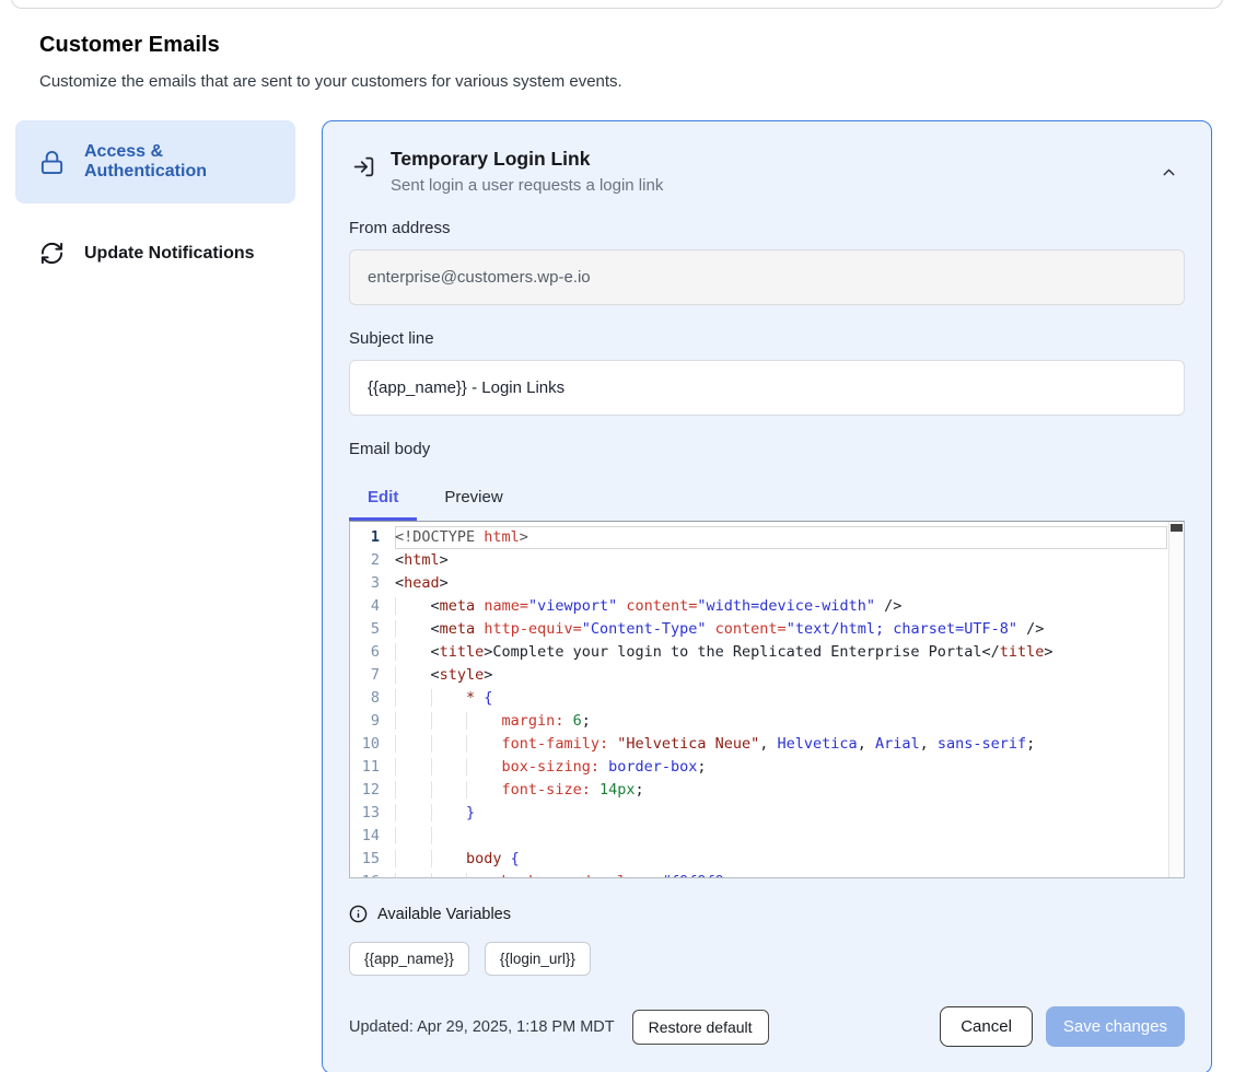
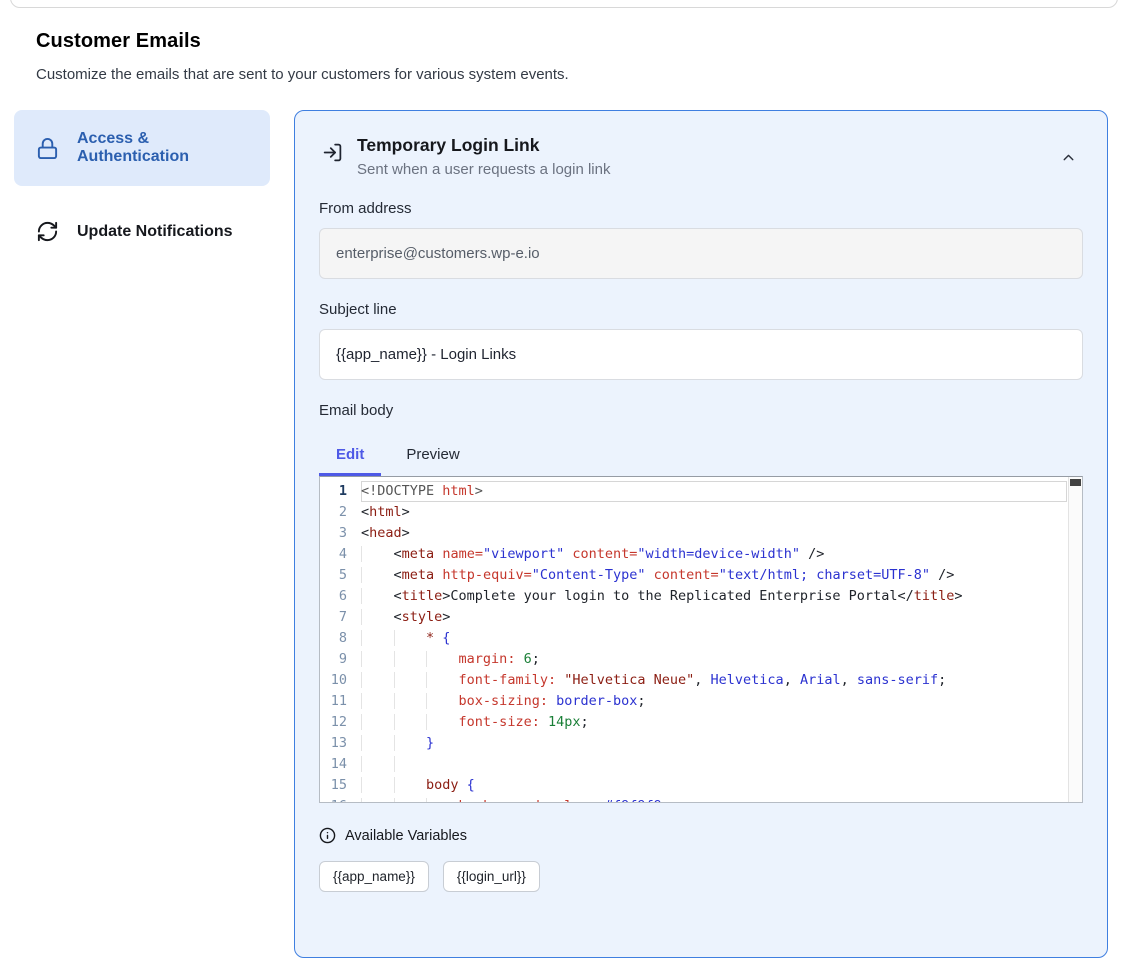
  Customer Emails
  Customize the emails that are sent to your customers for various system events.
  Access & Authentication
  Update Notifications
  Temporary Login Link
- Sent login a user requests a login link
+ Sent when a user requests a login link
  From address
  enterprise@customers.wp-e.io
  Subject line
  {{app_name}} - Login Links
  Email body
  Edit
  Preview
  1
  <!DOCTYPE html>
  2
  <html>
  3
  <head>
  4
  <meta name="viewport" content="width=device-width" />
  5
  <meta http-equiv="Content-Type" content="text/html; charset=UTF-8" />
  6
  <title>Complete your login to the Replicated Enterprise Portal</title>
  7
  <style>
  8
  * {
  9
  margin: 6;
  10
  font-family: "Helvetica Neue", Helvetica, Arial, sans-serif;
  11
  box-sizing: border-box;
  12
  font-size: 14px;
  13
  }
  14
  15
  body {
  Available Variables
  {{app_name}}
  {{login_url}}
- Updated: Apr 29, 2025, 1:18 PM MDT
- Restore default
- Cancel
- Save changes
